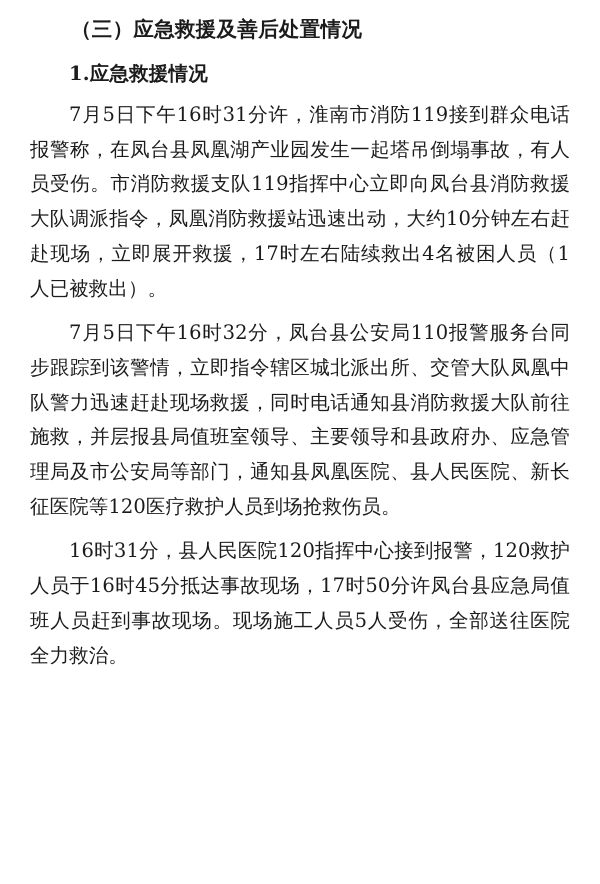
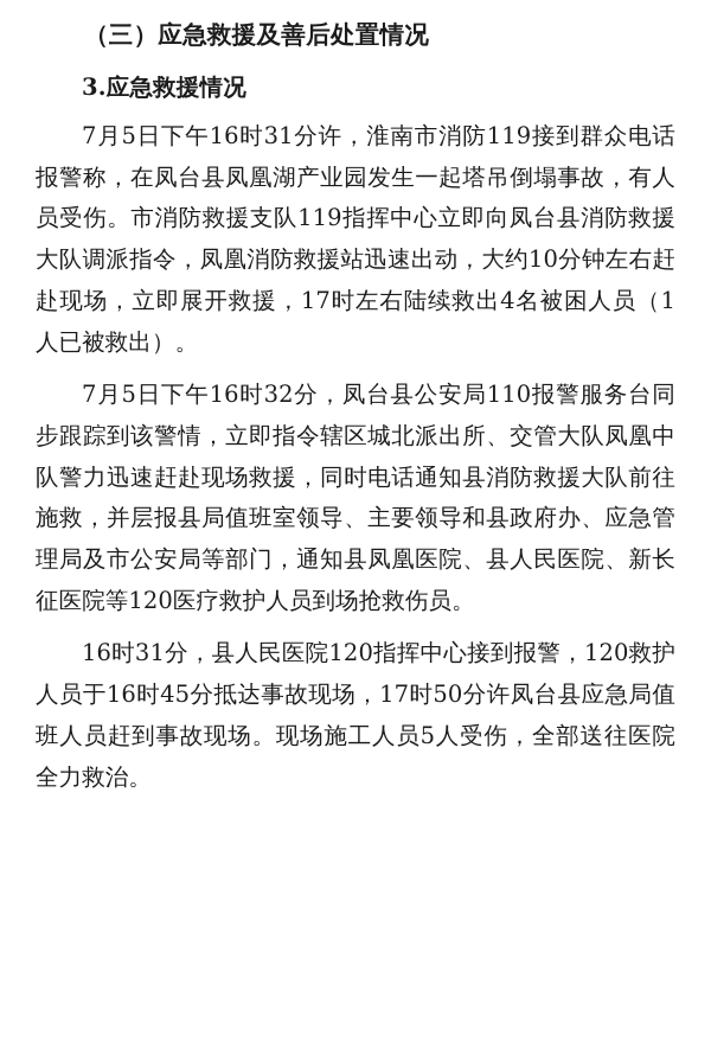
  （三）应急救援及善后处置情况
- 1.应急救援情况
+ 3.应急救援情况
  7月5日下午16时31分许，淮南市消防119接到群众电话报警称，在凤台县凤凰湖产业园发生一起塔吊倒塌事故，有人员受伤。市消防救援支队119指挥中心立即向凤台县消防救援大队调派指令，凤凰消防救援站迅速出动，大约10分钟左右赶赴现场，立即展开救援，17时左右陆续救出4名被困人员（1人已被救出）。
  7月5日下午16时32分，凤台县公安局110报警服务台同步跟踪到该警情，立即指令辖区城北派出所、交管大队凤凰中队警力迅速赶赴现场救援，同时电话通知县消防救援大队前往施救，并层报县局值班室领导、主要领导和县政府办、应急管理局及市公安局等部门，通知县凤凰医院、县人民医院、新长征医院等120医疗救护人员到场抢救伤员。
  16时31分，县人民医院120指挥中心接到报警，120救护人员于16时45分抵达事故现场，17时50分许凤台县应急局值班人员赶到事故现场。现场施工人员5人受伤，全部送往医院全力救治。
